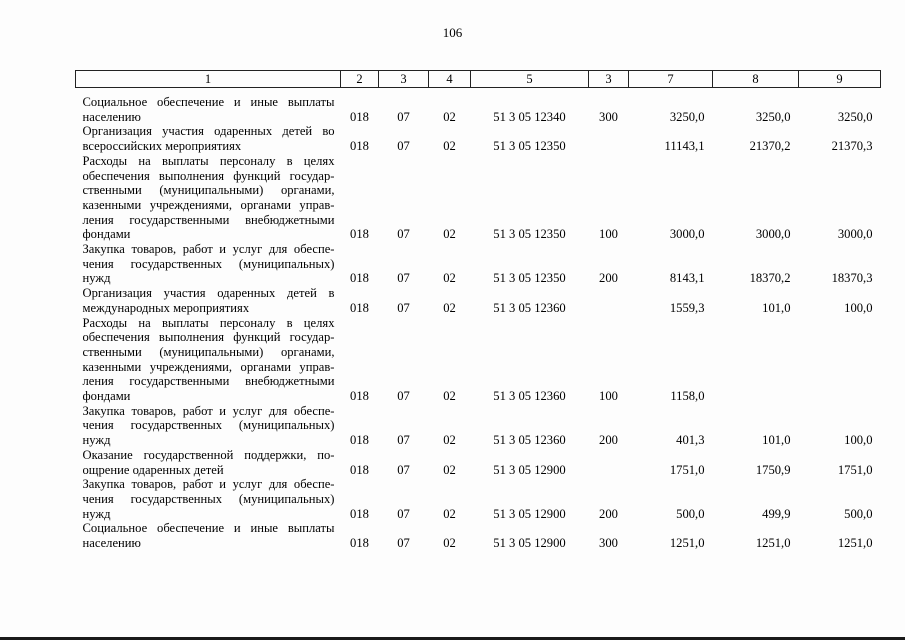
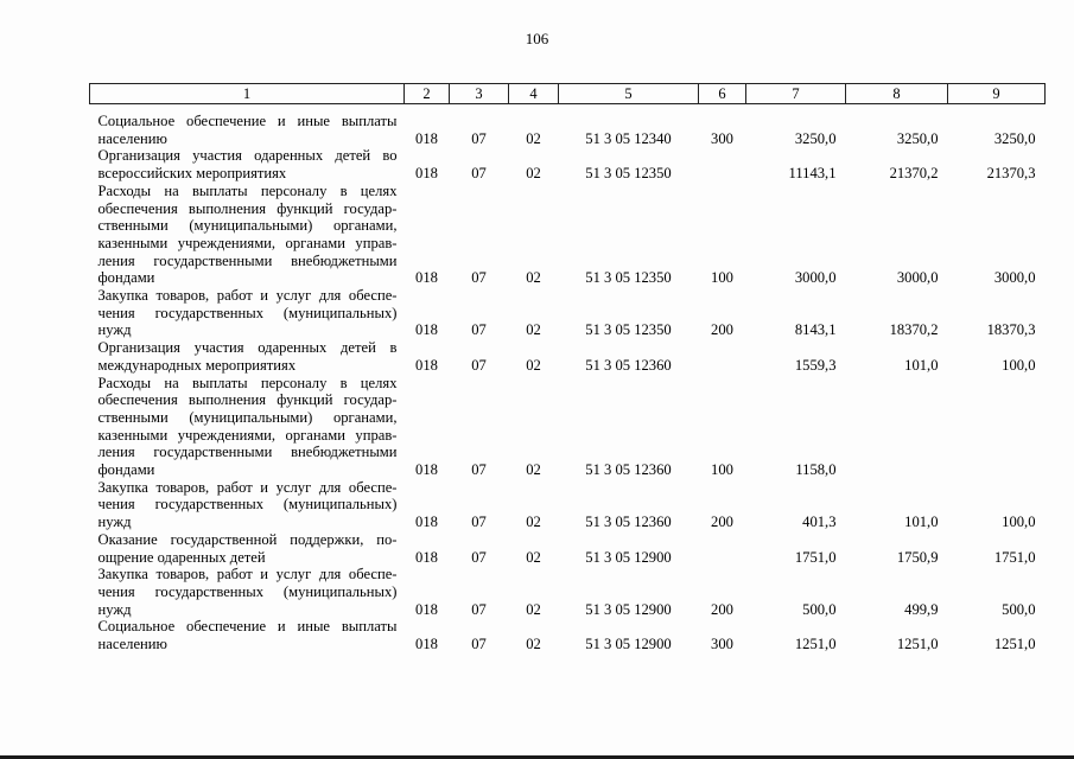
  106
- 1	2	3	4	5	3	7	8	9
+ 1	2	3	4	5	6	7	8	9
  Социальное обеспечение и иные выплатынаселению	018	07	02	51 3 05 12340	300	3250,0	3250,0	3250,0
  Организация участия одаренных детей вовсероссийских мероприятиях	018	07	02	51 3 05 12350		11143,1	21370,2	21370,3
  Расходы на выплаты персоналу в целяхобеспечения выполнения функций государ-ственными (муниципальными) органами,казенными учреждениями, органами управ-ления государственными внебюджетнымифондами	018	07	02	51 3 05 12350	100	3000,0	3000,0	3000,0
  Закупка товаров, работ и услуг для обеспе-чения государственных (муниципальных)нужд	018	07	02	51 3 05 12350	200	8143,1	18370,2	18370,3
  Организация участия одаренных детей вмеждународных мероприятиях	018	07	02	51 3 05 12360		1559,3	101,0	100,0
  Расходы на выплаты персоналу в целяхобеспечения выполнения функций государ-ственными (муниципальными) органами,казенными учреждениями, органами управ-ления государственными внебюджетнымифондами	018	07	02	51 3 05 12360	100	1158,0
  Закупка товаров, работ и услуг для обеспе-чения государственных (муниципальных)нужд	018	07	02	51 3 05 12360	200	401,3	101,0	100,0
  Оказание государственной поддержки, по-ощрение одаренных детей	018	07	02	51 3 05 12900		1751,0	1750,9	1751,0
  Закупка товаров, работ и услуг для обеспе-чения государственных (муниципальных)нужд	018	07	02	51 3 05 12900	200	500,0	499,9	500,0
  Социальное обеспечение и иные выплатынаселению	018	07	02	51 3 05 12900	300	1251,0	1251,0	1251,0
